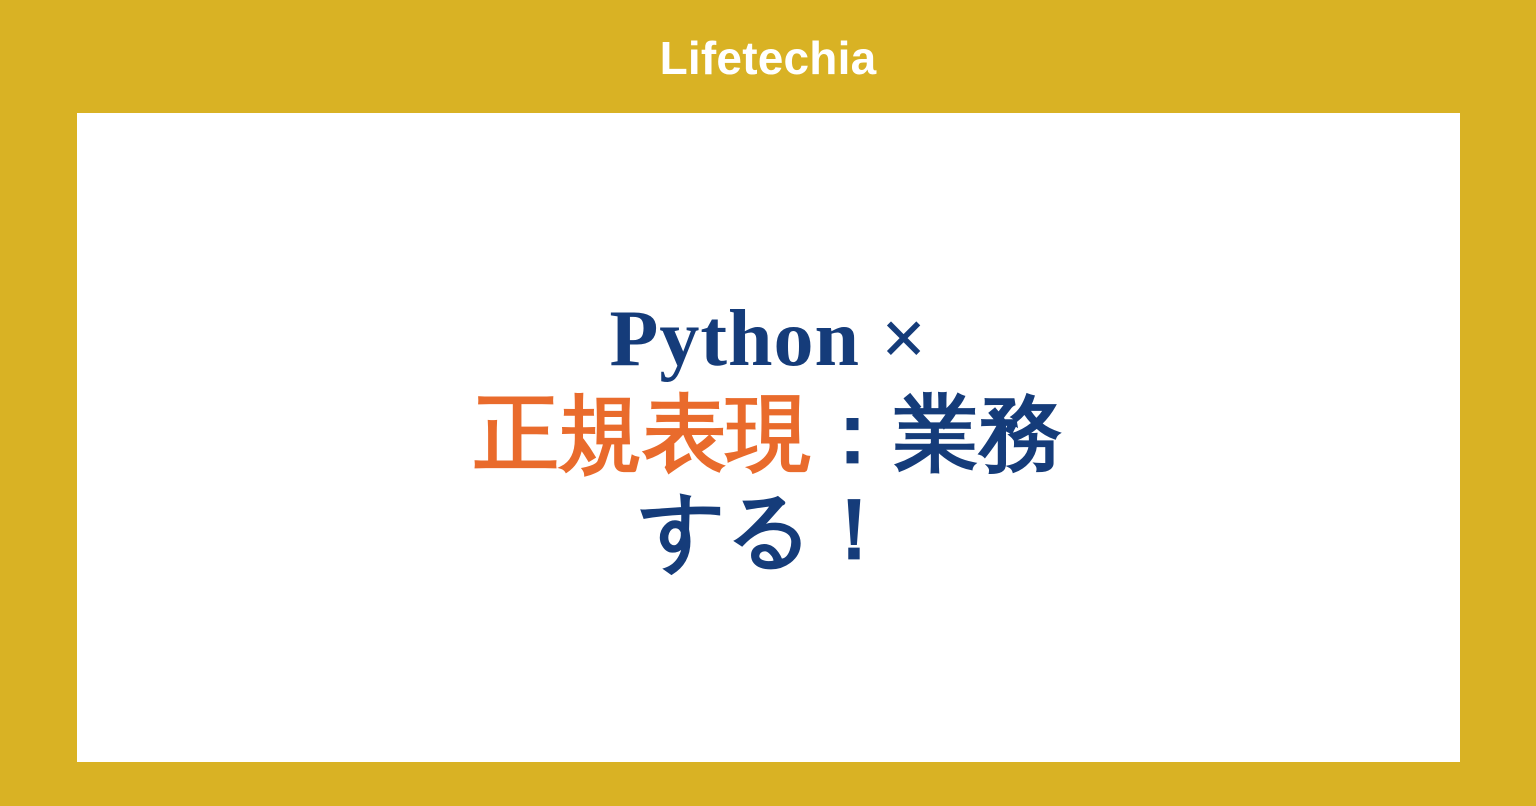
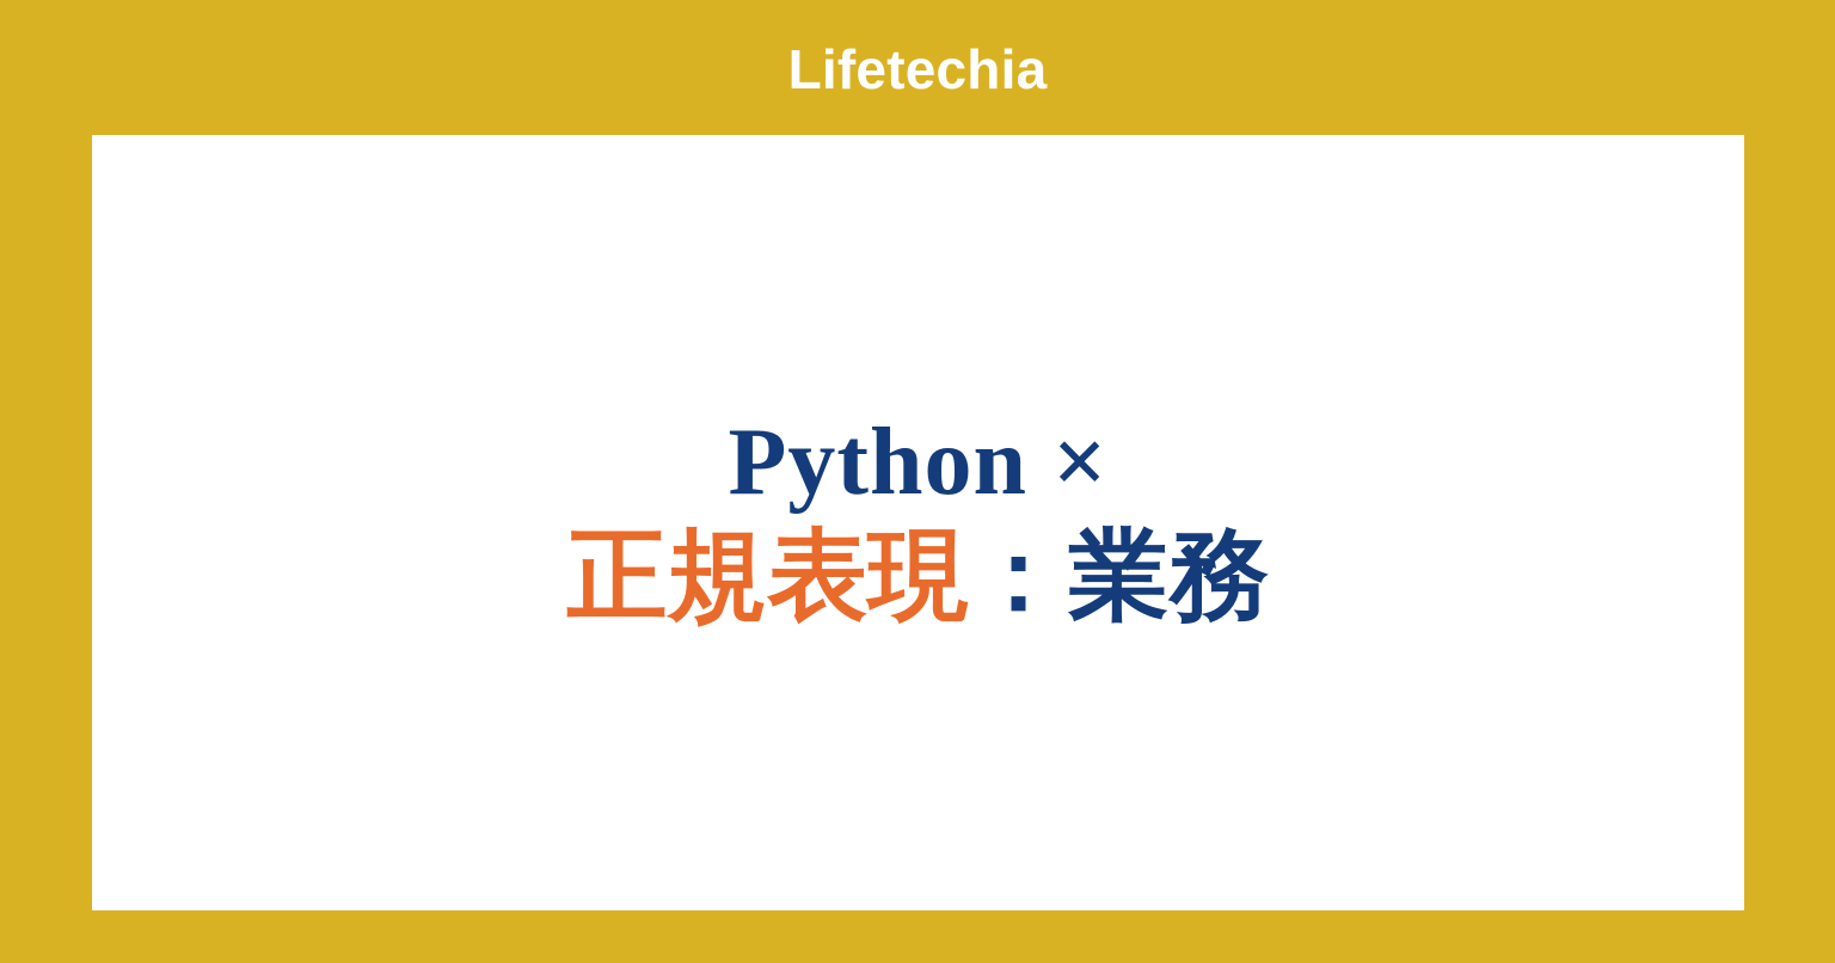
  Lifetechia
  Python ×
  正規表現：業務
- する！
